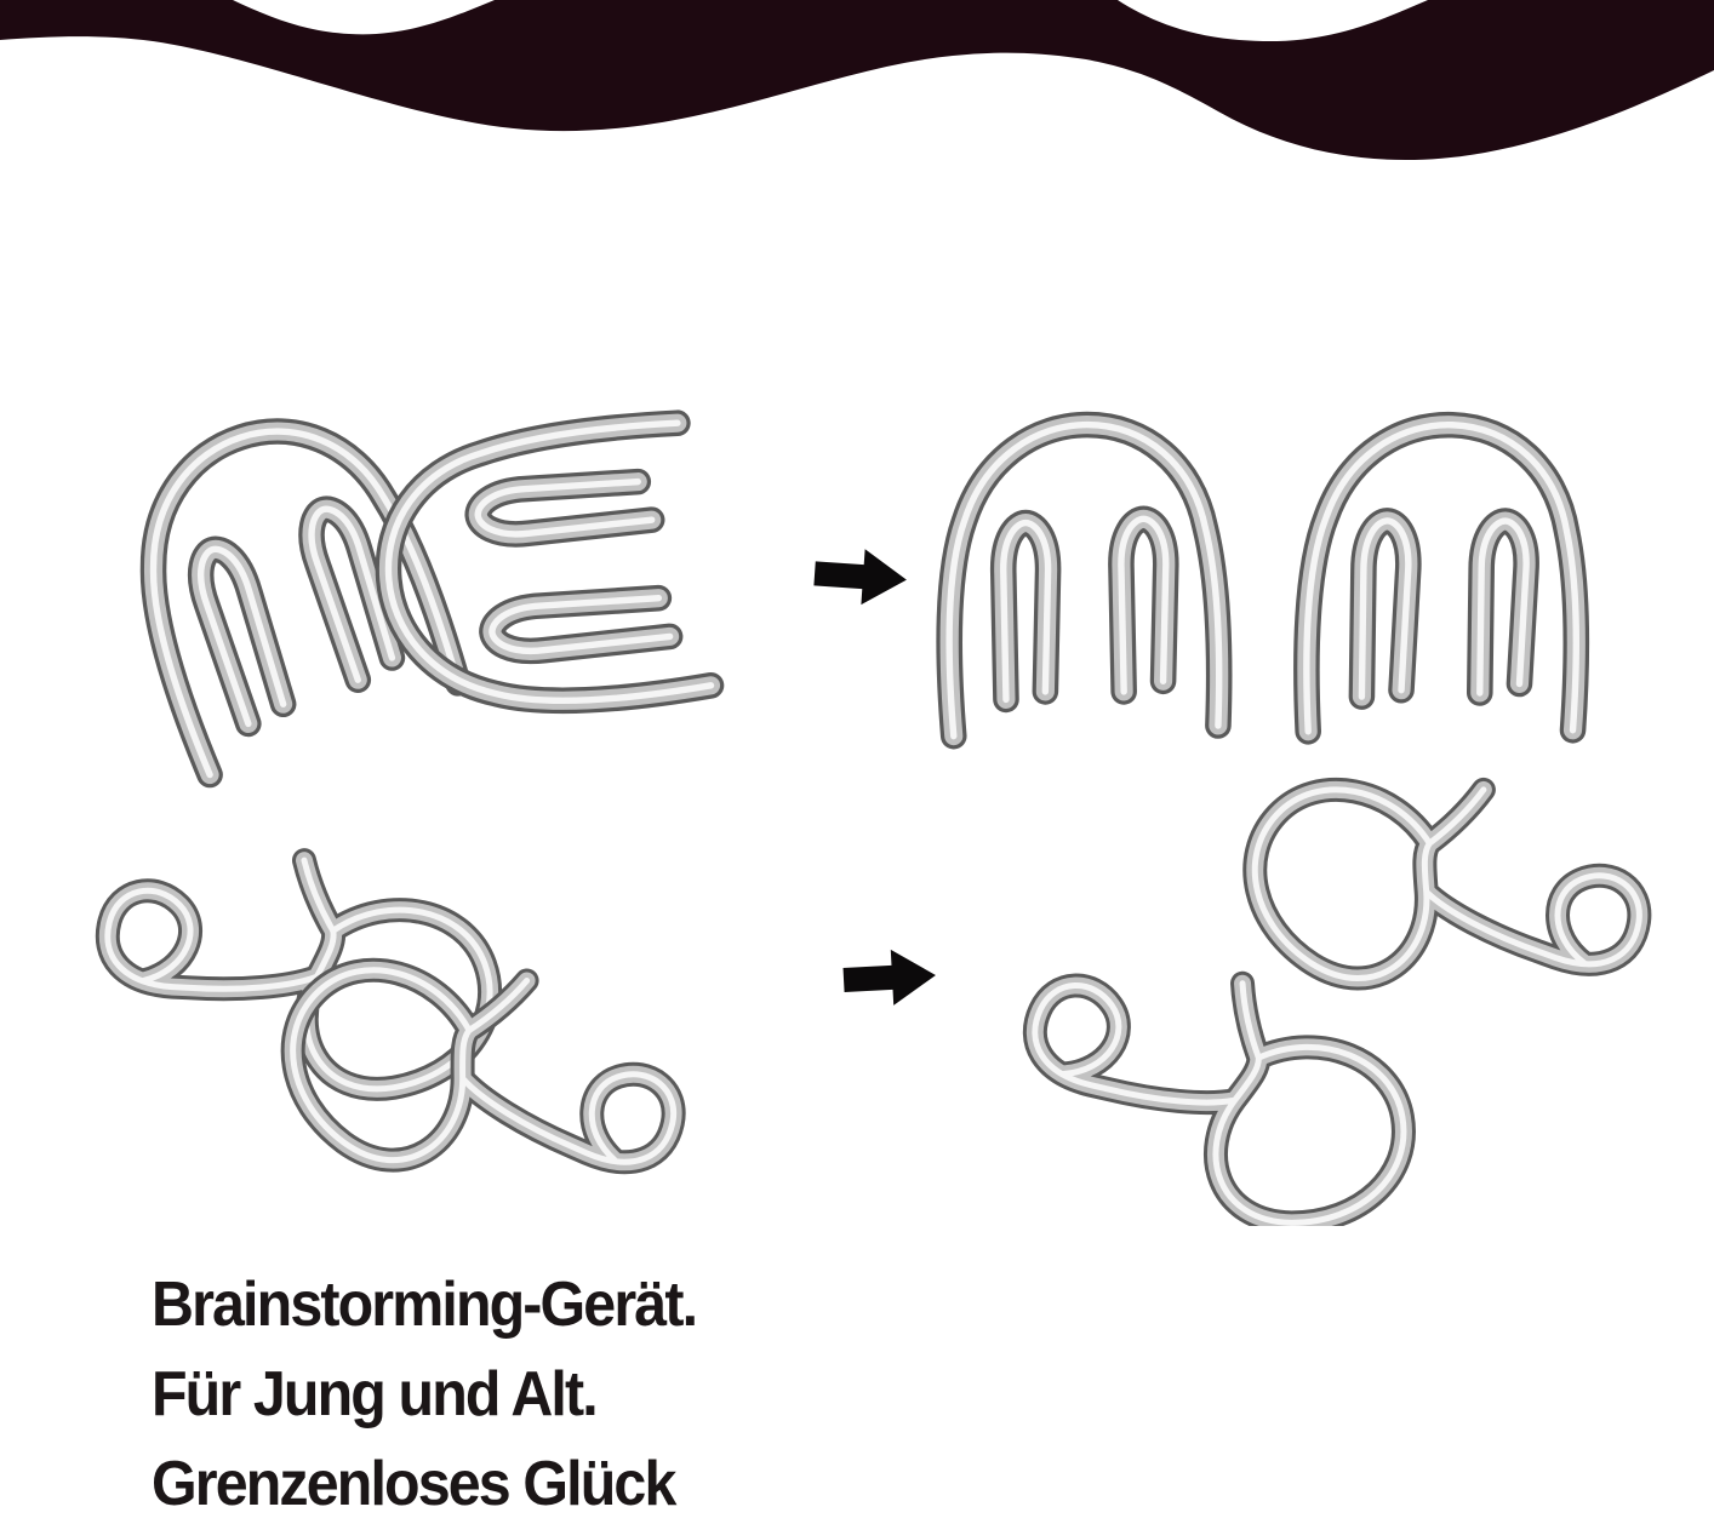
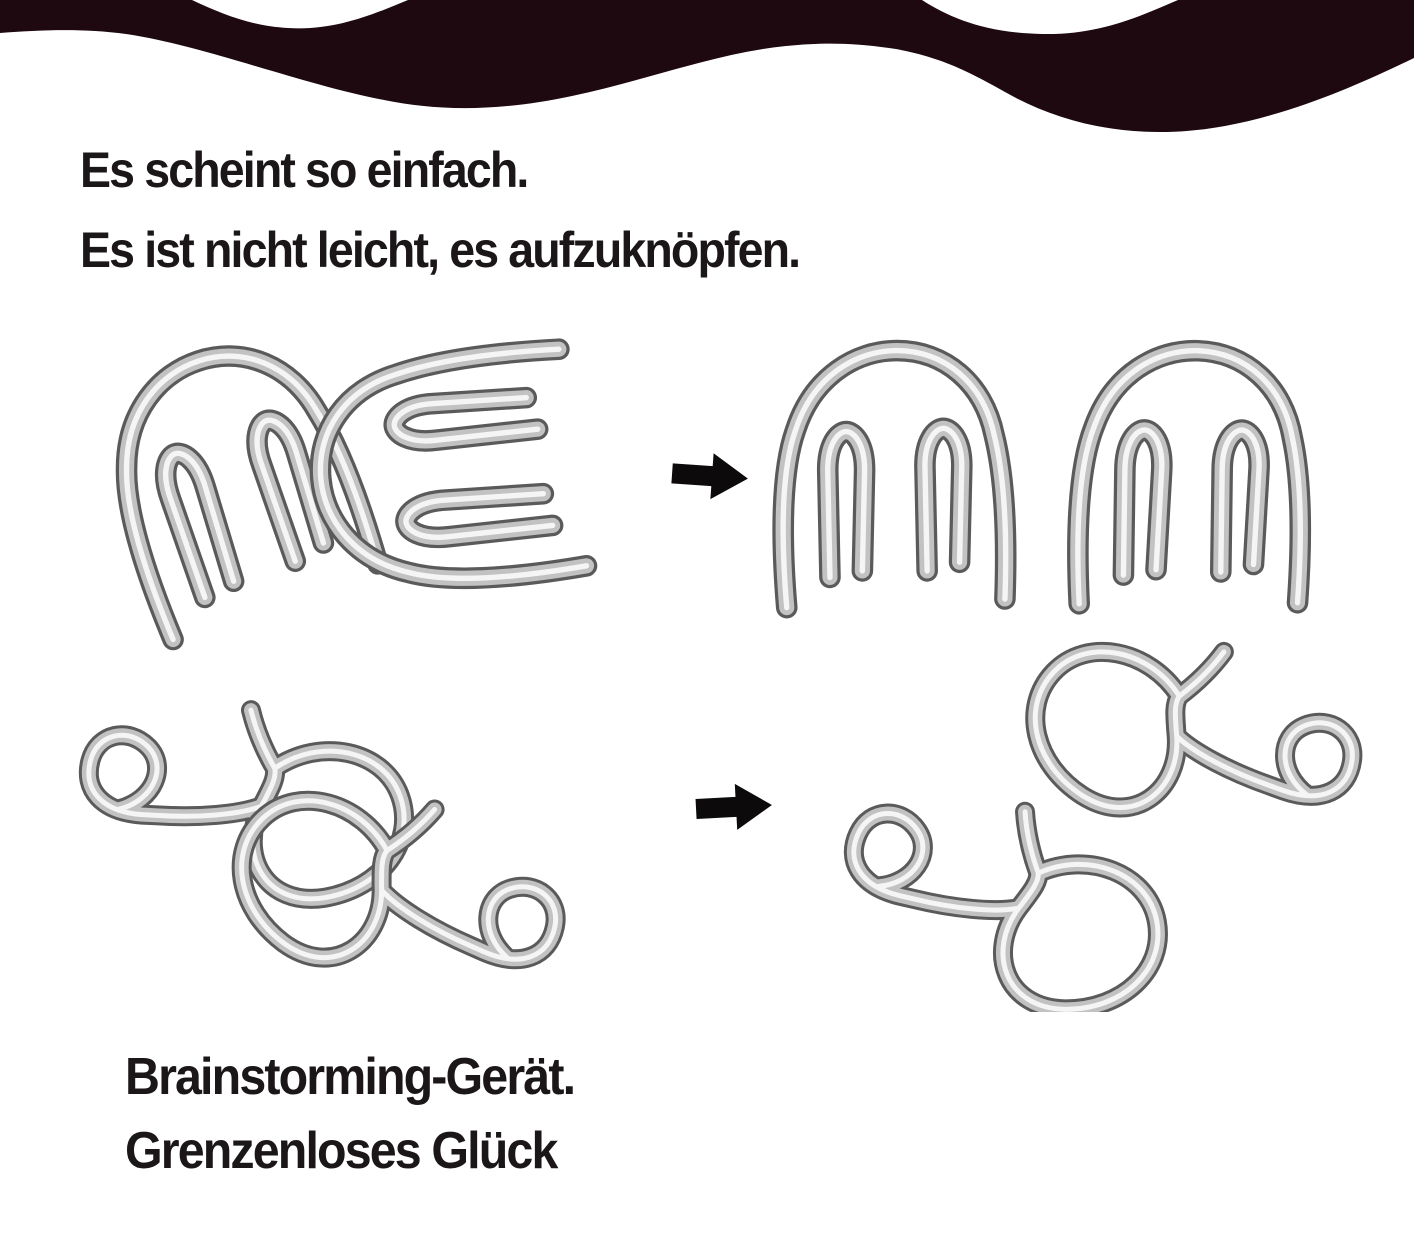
+ Es scheint so einfach.
+ Es ist nicht leicht, es aufzuknöpfen.
  Brainstorming-Gerät.
- Für Jung und Alt.
  Grenzenloses Glück
